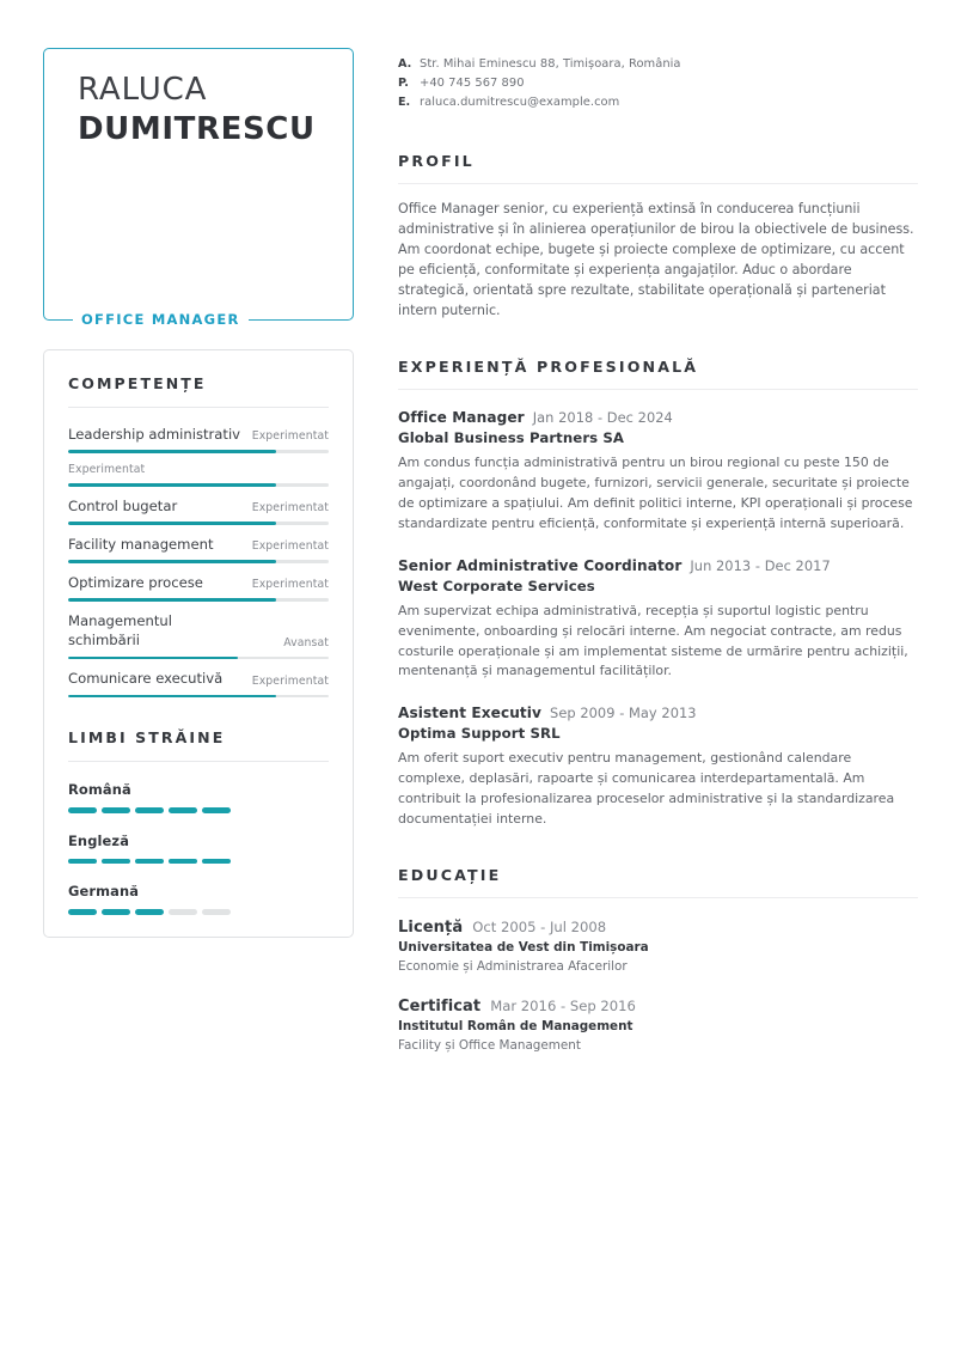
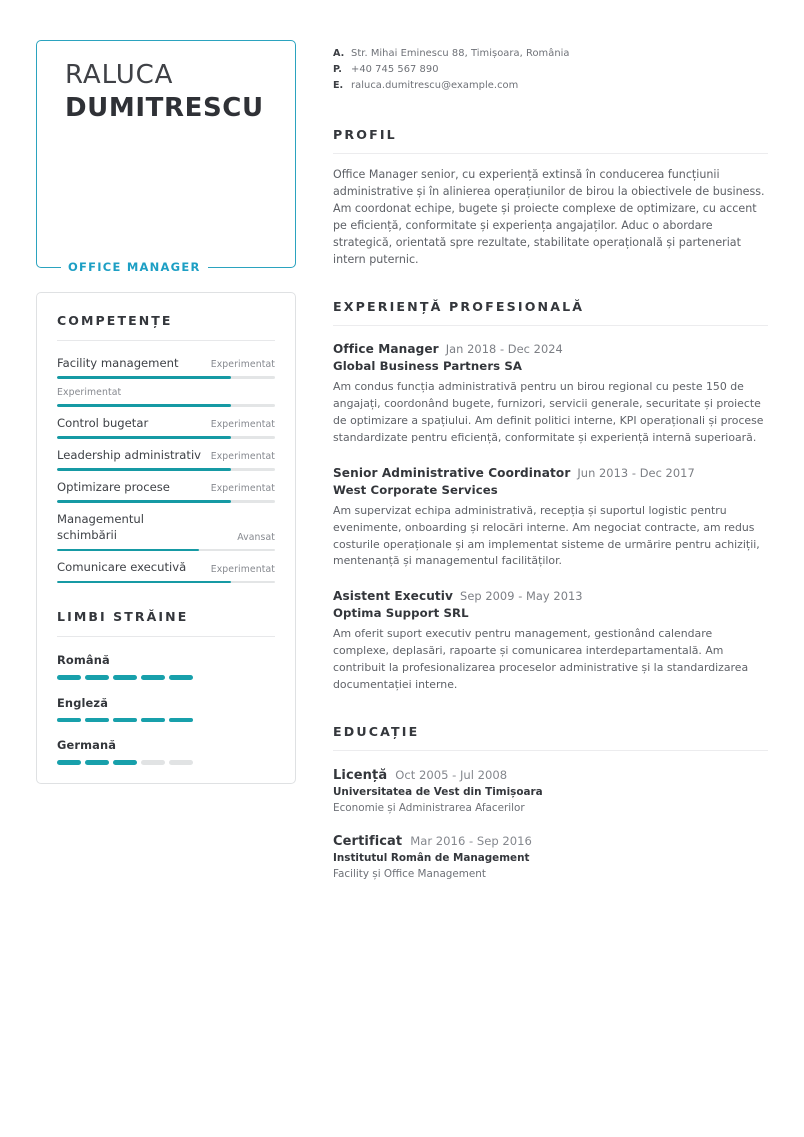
  RALUCA
  DUMITRESCU
  OFFICE MANAGER
  COMPETENȚE
- Leadership administrativ
+ Facility management
  Experimentat
  Experimentat
  Control bugetar
  Experimentat
- Facility management
+ Leadership administrativ
  Experimentat
  Optimizare procese
  Experimentat
  Managementul schimbării
  Avansat
  Comunicare executivă
  Experimentat
  LIMBI STRĂINE
  Română
  Engleză
  Germană
  A.
  Str. Mihai Eminescu 88, Timișoara, România
  P.
  +40 745 567 890
  E.
  raluca.dumitrescu@example.com
  PROFIL
  Office Manager senior, cu experiență extinsă în conducerea funcțiunii administrative și în alinierea operațiunilor de birou la obiectivele de business. Am coordonat echipe, bugete și proiecte complexe de optimizare, cu accent pe eficiență, conformitate și experiența angajaților. Aduc o abordare strategică, orientată spre rezultate, stabilitate operațională și parteneriat intern puternic.
  EXPERIENȚĂ PROFESIONALĂ
  Office Manager
  Jan 2018 - Dec 2024
  Global Business Partners SA
  Am condus funcția administrativă pentru un birou regional cu peste 150 de angajați, coordonând bugete, furnizori, servicii generale, securitate și proiecte de optimizare a spațiului. Am definit politici interne, KPI operaționali și procese standardizate pentru eficiență, conformitate și experiență internă superioară.
  Senior Administrative Coordinator
  Jun 2013 - Dec 2017
  West Corporate Services
  Am supervizat echipa administrativă, recepția și suportul logistic pentru evenimente, onboarding și relocări interne. Am negociat contracte, am redus costurile operaționale și am implementat sisteme de urmărire pentru achiziții, mentenanță și managementul facilităților.
  Asistent Executiv
  Sep 2009 - May 2013
  Optima Support SRL
  Am oferit suport executiv pentru management, gestionând calendare complexe, deplasări, rapoarte și comunicarea interdepartamentală. Am contribuit la profesionalizarea proceselor administrative și la standardizarea documentației interne.
  EDUCAȚIE
  Licență
  Oct 2005 - Jul 2008
  Universitatea de Vest din Timișoara
  Economie și Administrarea Afacerilor
  Certificat
  Mar 2016 - Sep 2016
  Institutul Român de Management
  Facility și Office Management
